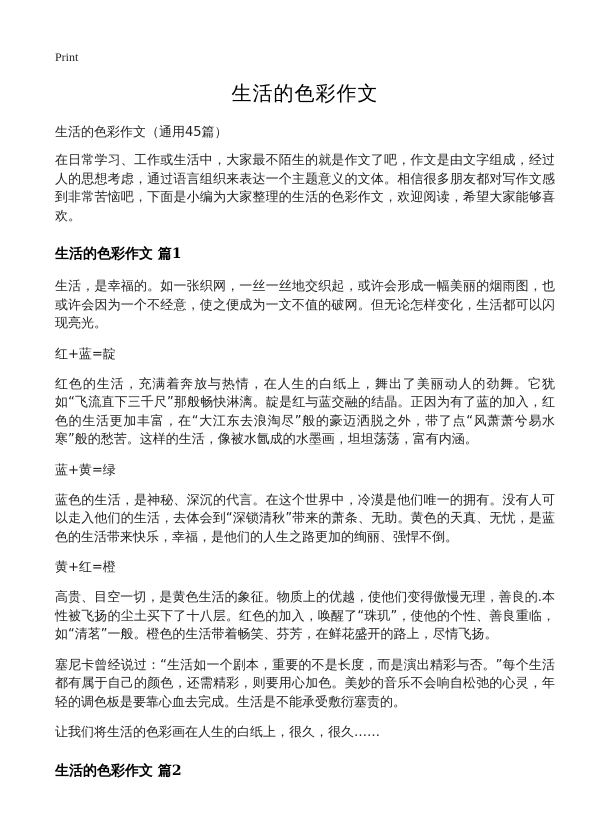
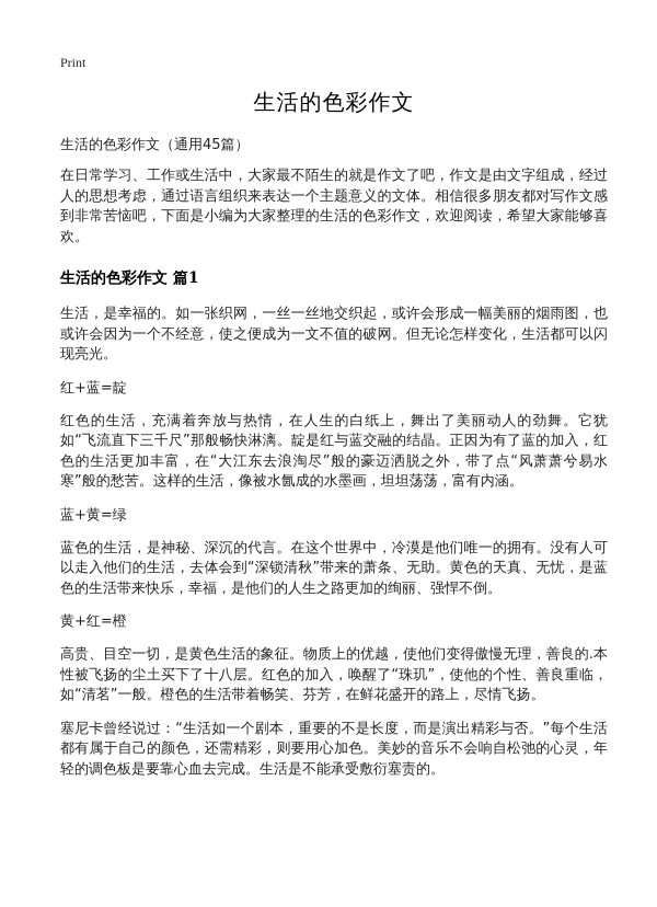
  Print
  生活的色彩作文
  生活的色彩作文（通用45篇）
  在日常学习、工作或生活中，大家最不陌生的就是作文了吧，作文是由文字组成，经过人的思想考虑，通过语言组织来表达一个主题意义的文体。相信很多朋友都对写作文感到非常苦恼吧，下面是小编为大家整理的生活的色彩作文，欢迎阅读，希望大家能够喜欢。
  生活的色彩作文 篇1
  生活，是幸福的。如一张织网，一丝一丝地交织起，或许会形成一幅美丽的烟雨图，也或许会因为一个不经意，使之便成为一文不值的破网。但无论怎样变化，生活都可以闪现亮光。
  红+蓝=靛
  红色的生活，充满着奔放与热情，在人生的白纸上，舞出了美丽动人的劲舞。它犹如“飞流直下三千尺”那般畅快淋漓。靛是红与蓝交融的结晶。正因为有了蓝的加入，红色的生活更加丰富，在“大江东去浪淘尽”般的豪迈洒脱之外，带了点“风萧萧兮易水寒”般的愁苦。这样的生活，像被水氤成的水墨画，坦坦荡荡，富有内涵。
  蓝+黄=绿
  蓝色的生活，是神秘、深沉的代言。在这个世界中，冷漠是他们唯一的拥有。没有人可以走入他们的生活，去体会到“深锁清秋”带来的萧条、无助。黄色的天真、无忧，是蓝色的生活带来快乐，幸福，是他们的人生之路更加的绚丽、强悍不倒。
  黄+红=橙
  高贵、目空一切，是黄色生活的象征。物质上的优越，使他们变得傲慢无理，善良的.本性被飞扬的尘土买下了十八层。红色的加入，唤醒了“珠玑”，使他的个性、善良重临，如“清茗”一般。橙色的生活带着畅笑、芬芳，在鲜花盛开的路上，尽情飞扬。
  塞尼卡曾经说过：“生活如一个剧本，重要的不是长度，而是演出精彩与否。”每个生活都有属于自己的颜色，还需精彩，则要用心加色。美妙的音乐不会响自松弛的心灵，年轻的调色板是要靠心血去完成。生活是不能承受敷衍塞责的。
- 让我们将生活的色彩画在人生的白纸上，很久，很久……
- 生活的色彩作文 篇2
